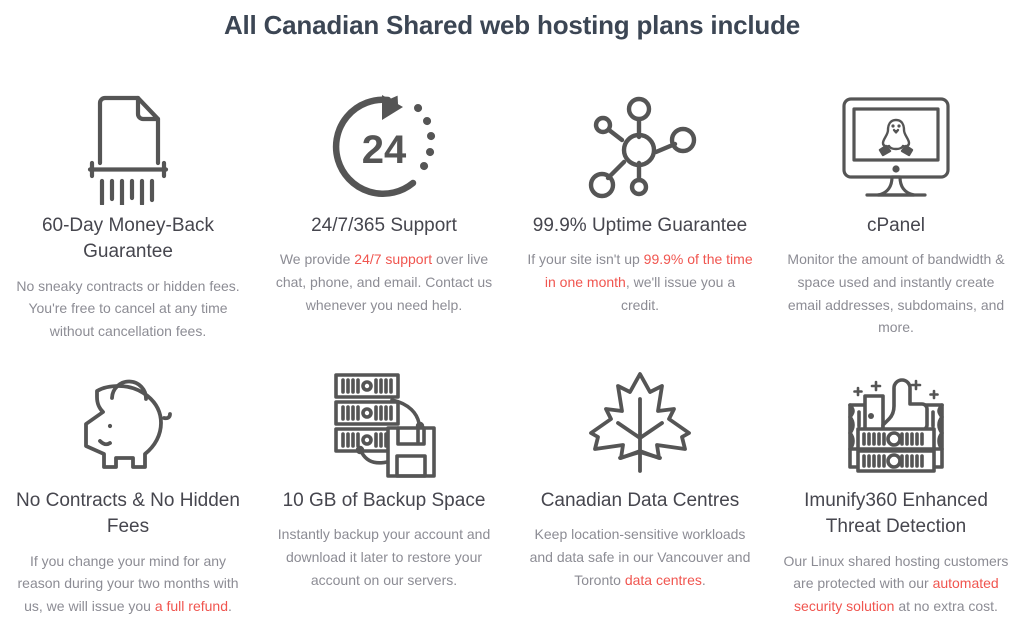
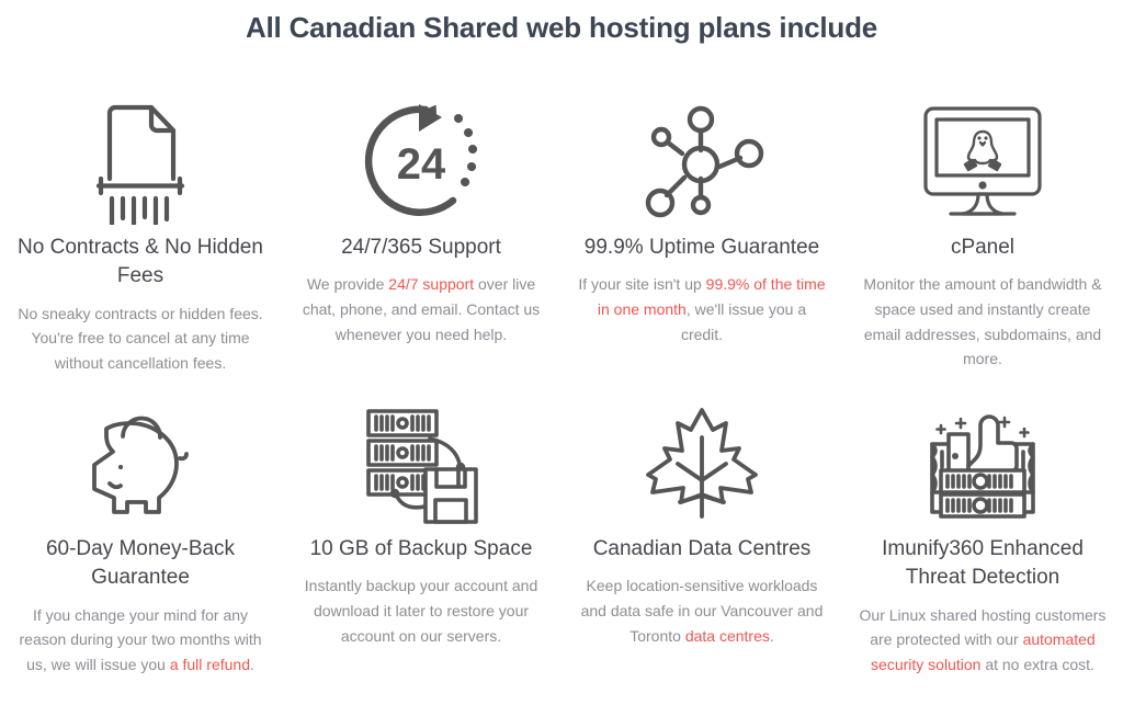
  All Canadian Shared web hosting plans include
- 60-Day Money-Back Guarantee
+ No Contracts & No Hidden Fees
  No sneaky contracts or hidden fees. You're free to cancel at any time without cancellation fees.
  24
  24/7/365 Support
  We provide 24/7 support over live chat, phone, and email. Contact us whenever you need help.
  99.9% Uptime Guarantee
  If your site isn't up 99.9% of the time in one month, we'll issue you a credit.
  cPanel
  Monitor the amount of bandwidth & space used and instantly create email addresses, subdomains, and more.
- No Contracts & No Hidden Fees
+ 60-Day Money-Back Guarantee
  If you change your mind for any reason during your two months with us, we will issue you a full refund.
  10 GB of Backup Space
  Instantly backup your account and download it later to restore your account on our servers.
  Canadian Data Centres
  Keep location-sensitive workloads and data safe in our Vancouver and Toronto data centres.
  Imunify360 Enhanced Threat Detection
  Our Linux shared hosting customers are protected with our automated security solution at no extra cost.
